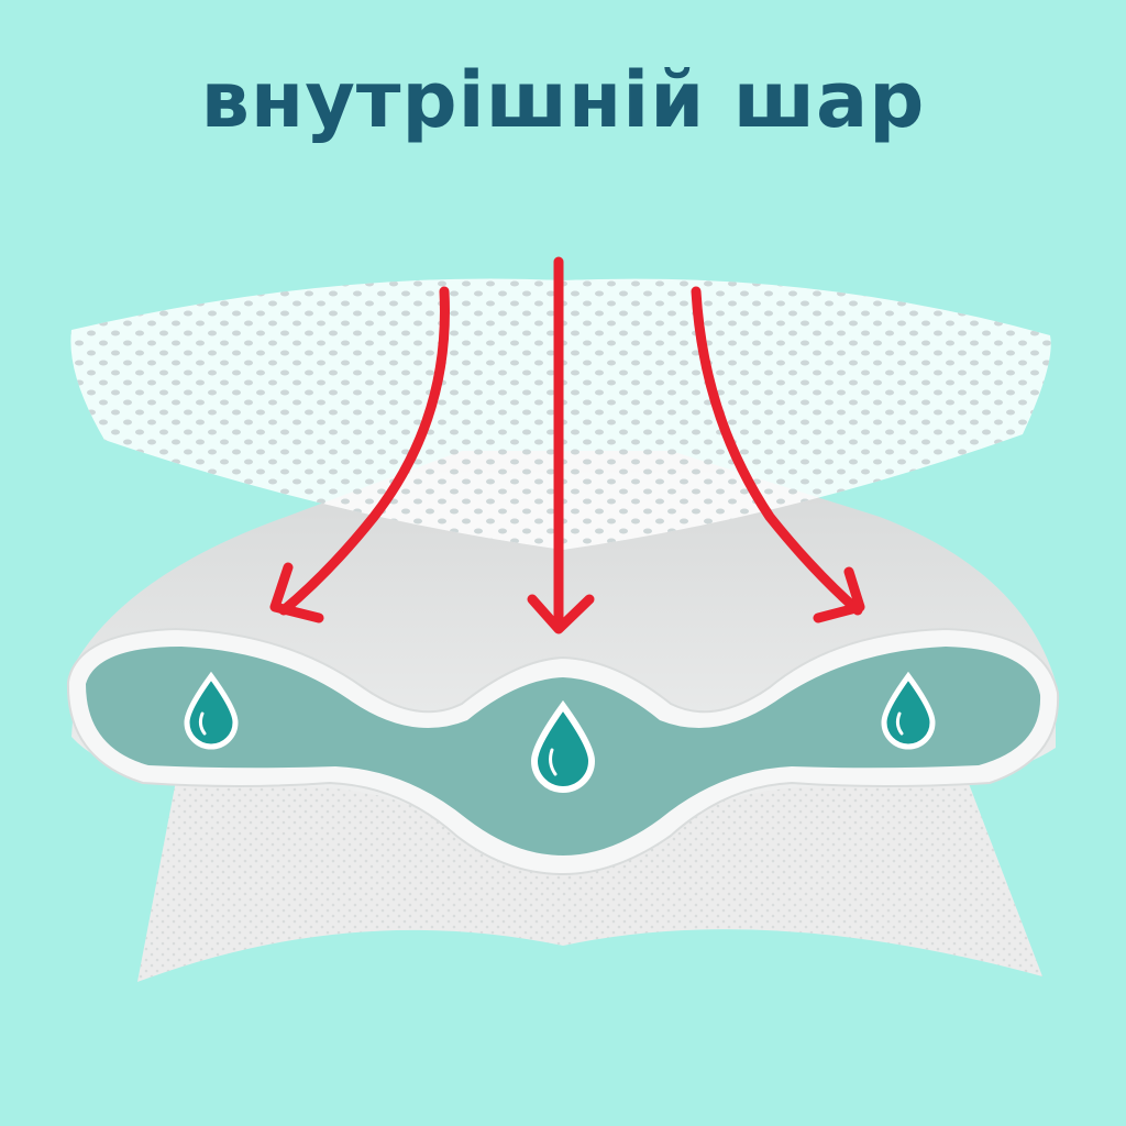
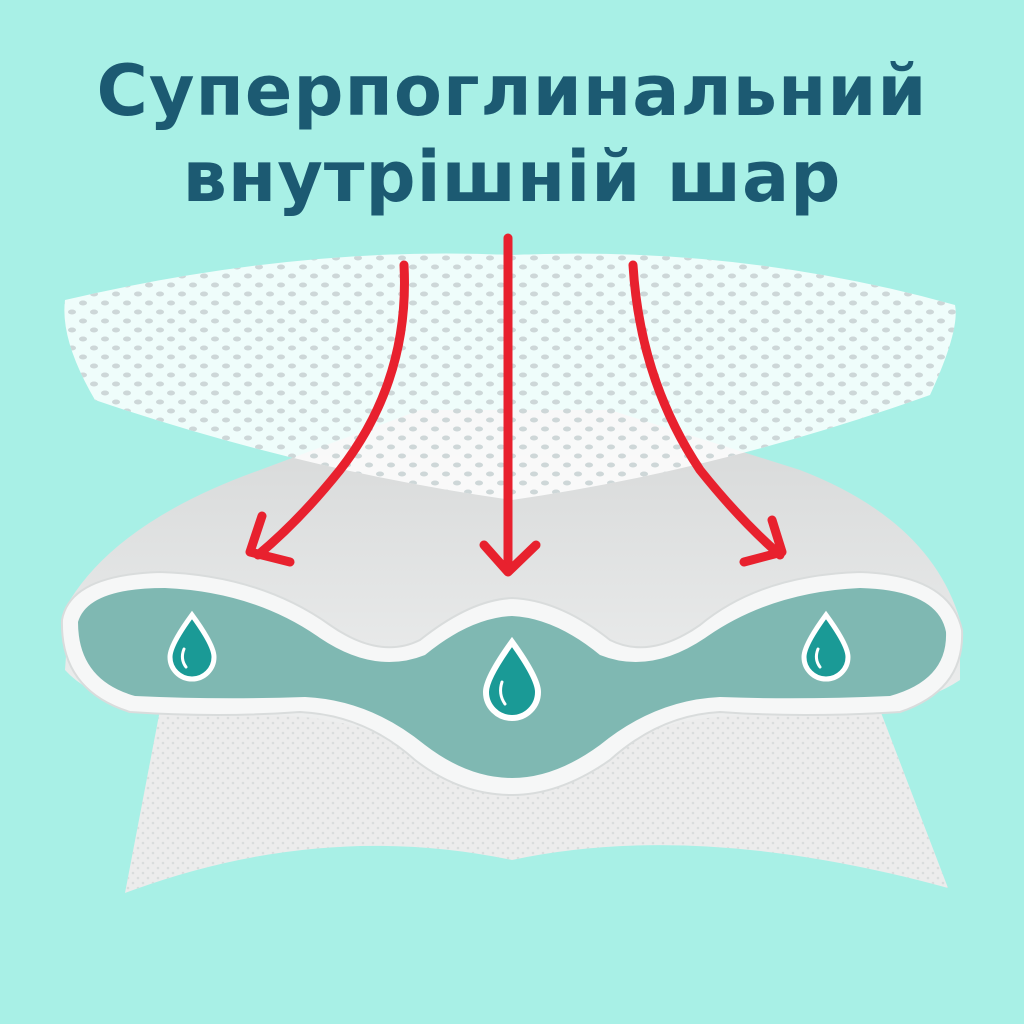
+ Суперпоглинальний
  внутрішній шар
